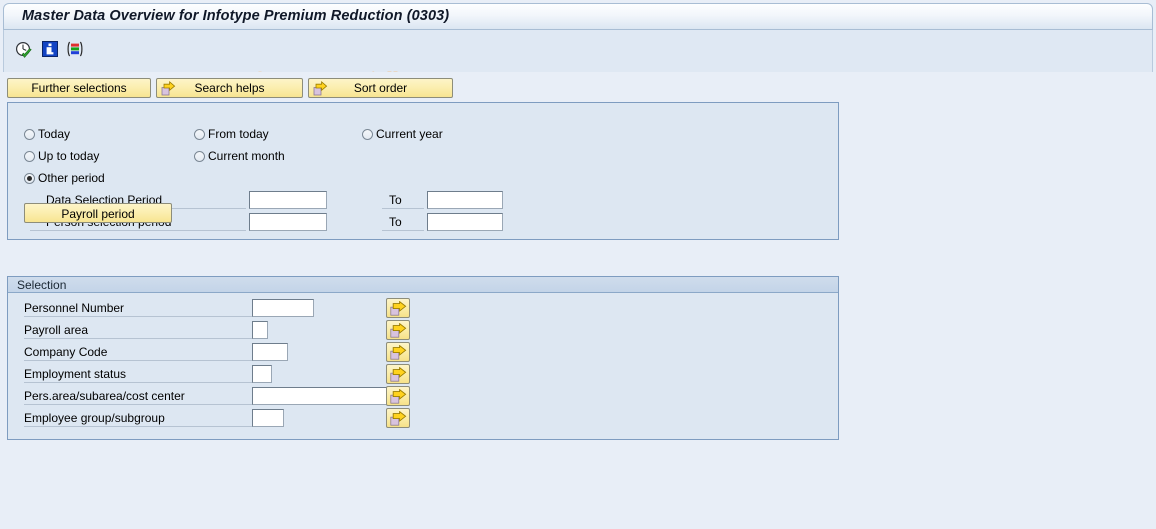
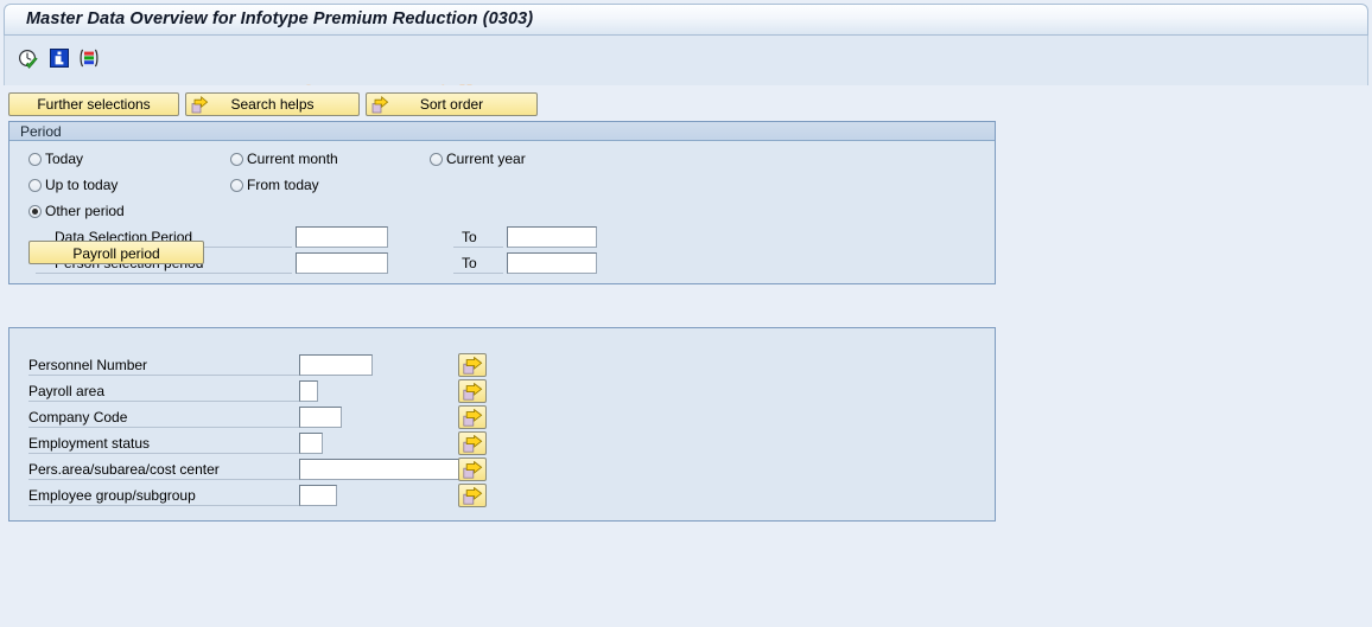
  Master Data Overview for Infotype Premium Reduction (0303)
  Further selections
  Search helps
  Sort order
+ Period
  Today
- From today
+ Current month
  Current year
  Up to today
- Current month
+ From today
  Other period
  Data Selection Period
  To
  To
  Payroll period
- Selection
  Personnel Number
  Payroll area
  Company Code
  Employment status
  Pers.area/subarea/cost center
  Employee group/subgroup
